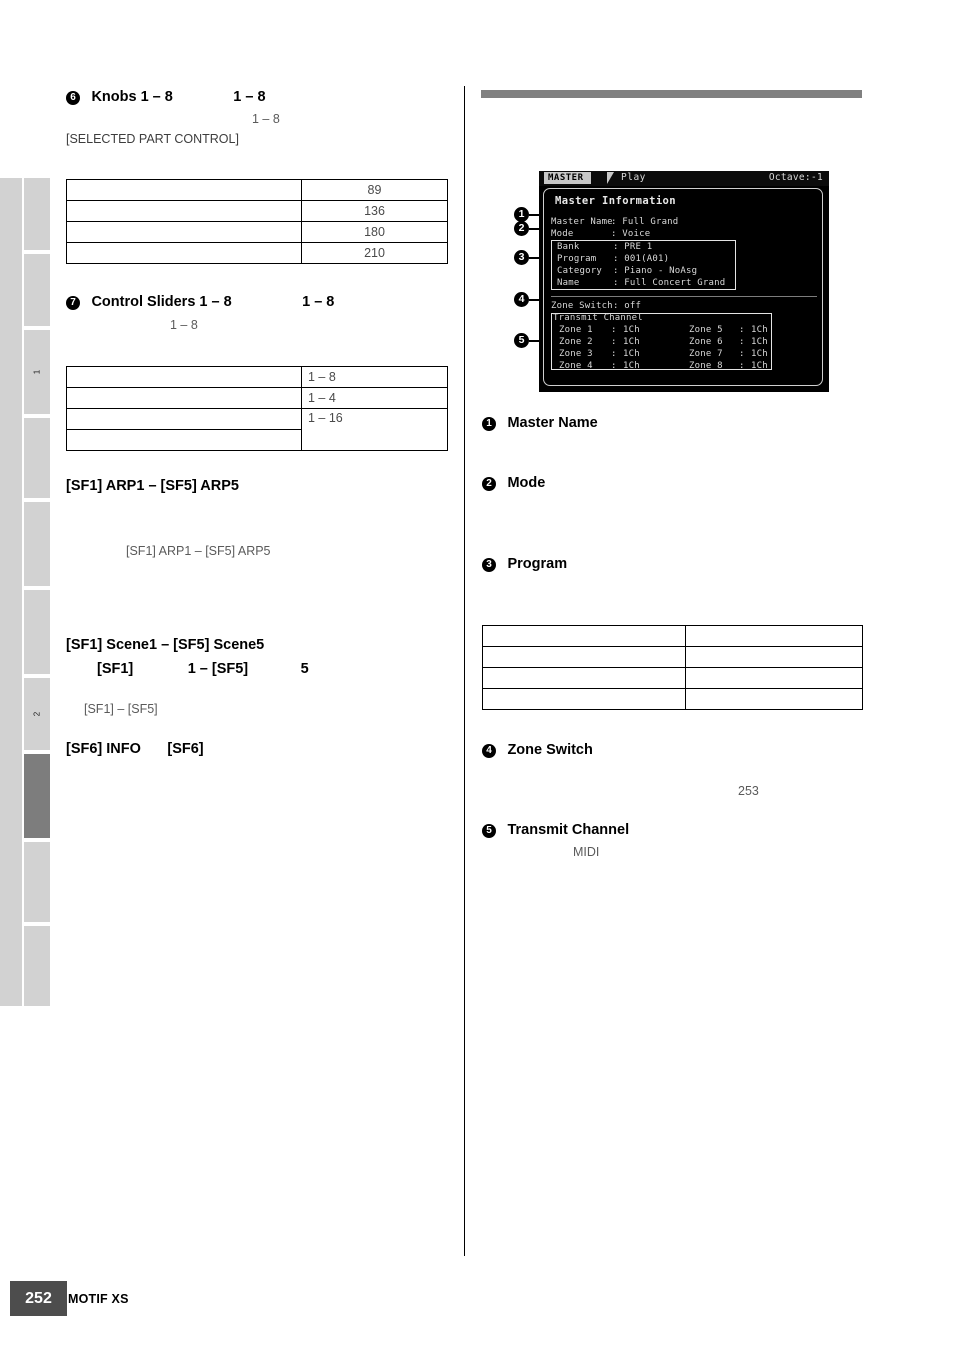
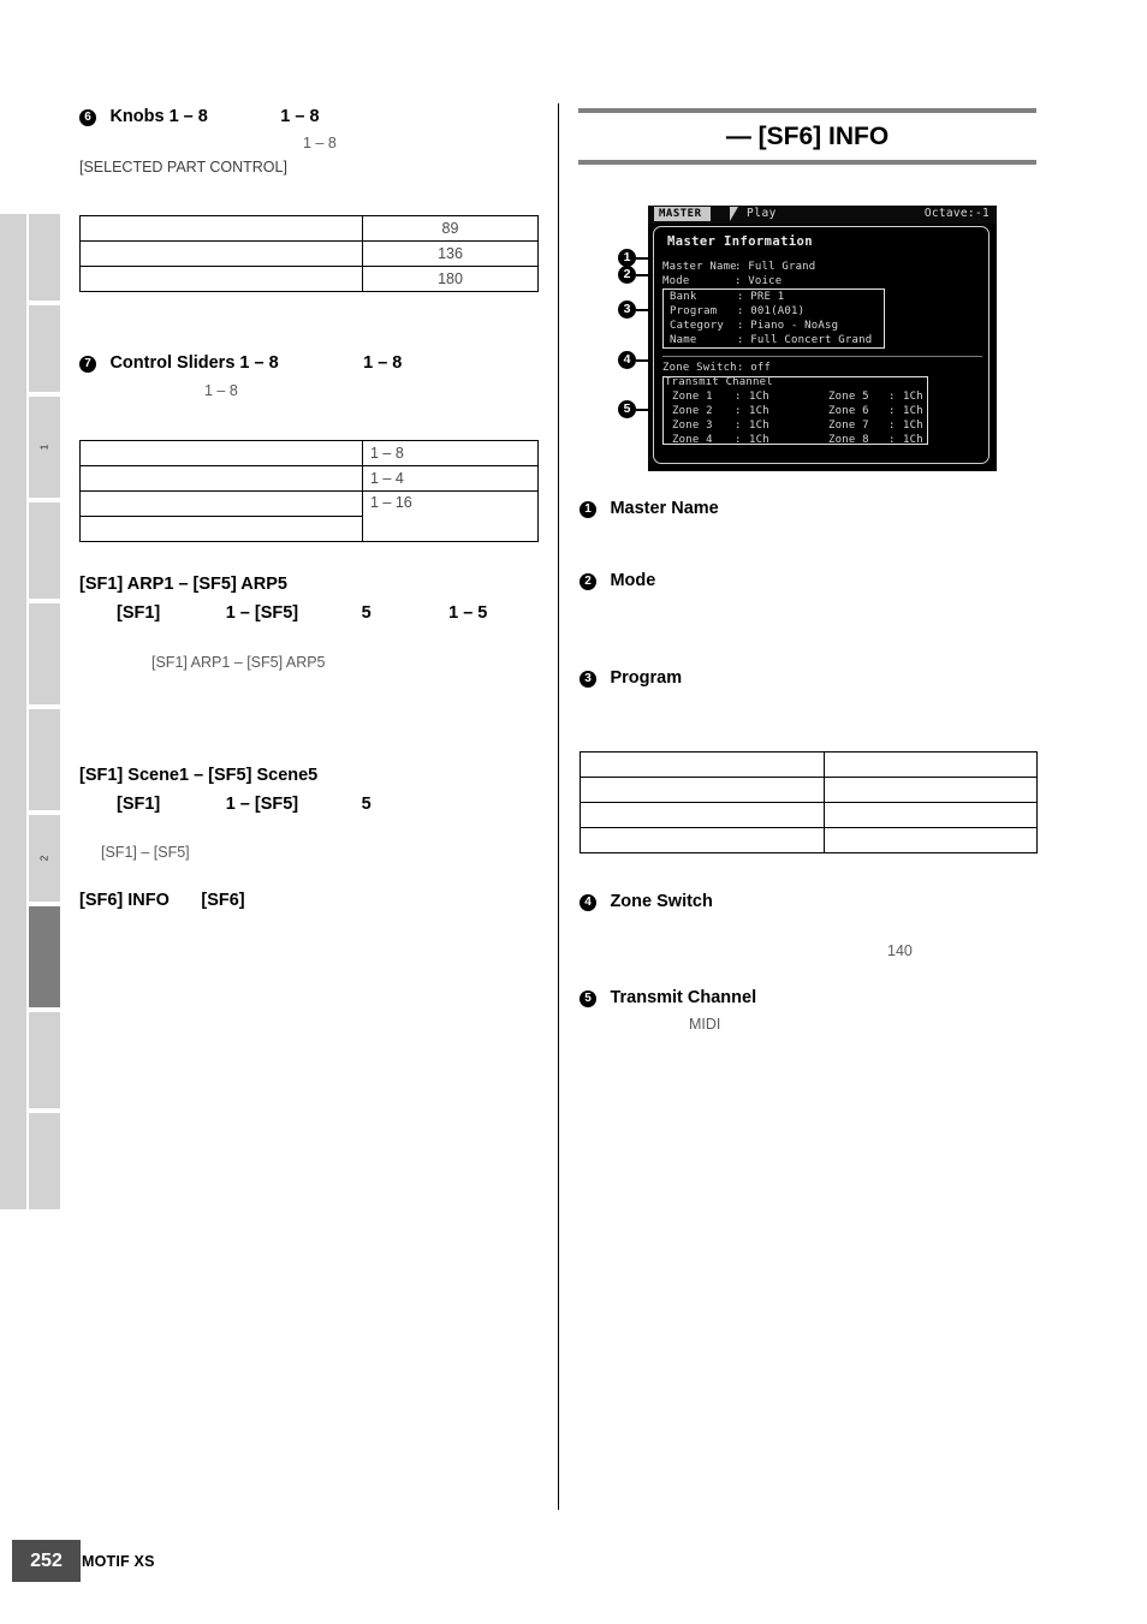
  6 Knobs 1 – 8 1 – 8
  1 – 8
  [SELECTED PART CONTROL]
  	89
  	136
  	180
- 	210
  7 Control Sliders 1 – 8 1 – 8
  1 – 8
  	1 – 8
  	1 – 4
  	1 – 16
  [SF1] ARP1 – [SF5] ARP5
+ [SF1] 1 – [SF5] 5 1 – 5
  [SF1] ARP1 – [SF5] ARP5
  [SF1] Scene1 – [SF5] Scene5
  [SF1] 1 – [SF5] 5
  [SF1] – [SF5]
  [SF6] INFO [SF6]
+ — [SF6] INFO
  1
  2
  3
  4
  5
  MASTER
  Play
  Octave:-1
  Master Information
  Master Name
  : Full Grand
  Mode
  : Voice
  Bank
  : PRE 1
  Program
  : 001(A01)
  Category
  : Piano - NoAsg
  Name
  : Full Concert Grand
  Zone Switch
  : off
  Transmit Channel
  Zone 1
  :
  1Ch
  Zone 2
  :
  1Ch
  Zone 3
  :
  1Ch
  Zone 4
  :
  1Ch
  Zone 5
  :
  1Ch
  Zone 6
  :
  1Ch
  Zone 7
  :
  1Ch
  Zone 8
  :
  1Ch
  1 Master Name
  2 Mode
  3 Program
  4 Zone Switch
- 253
+ 140
  5 Transmit Channel
  MIDI
  252
  MOTIF XS
